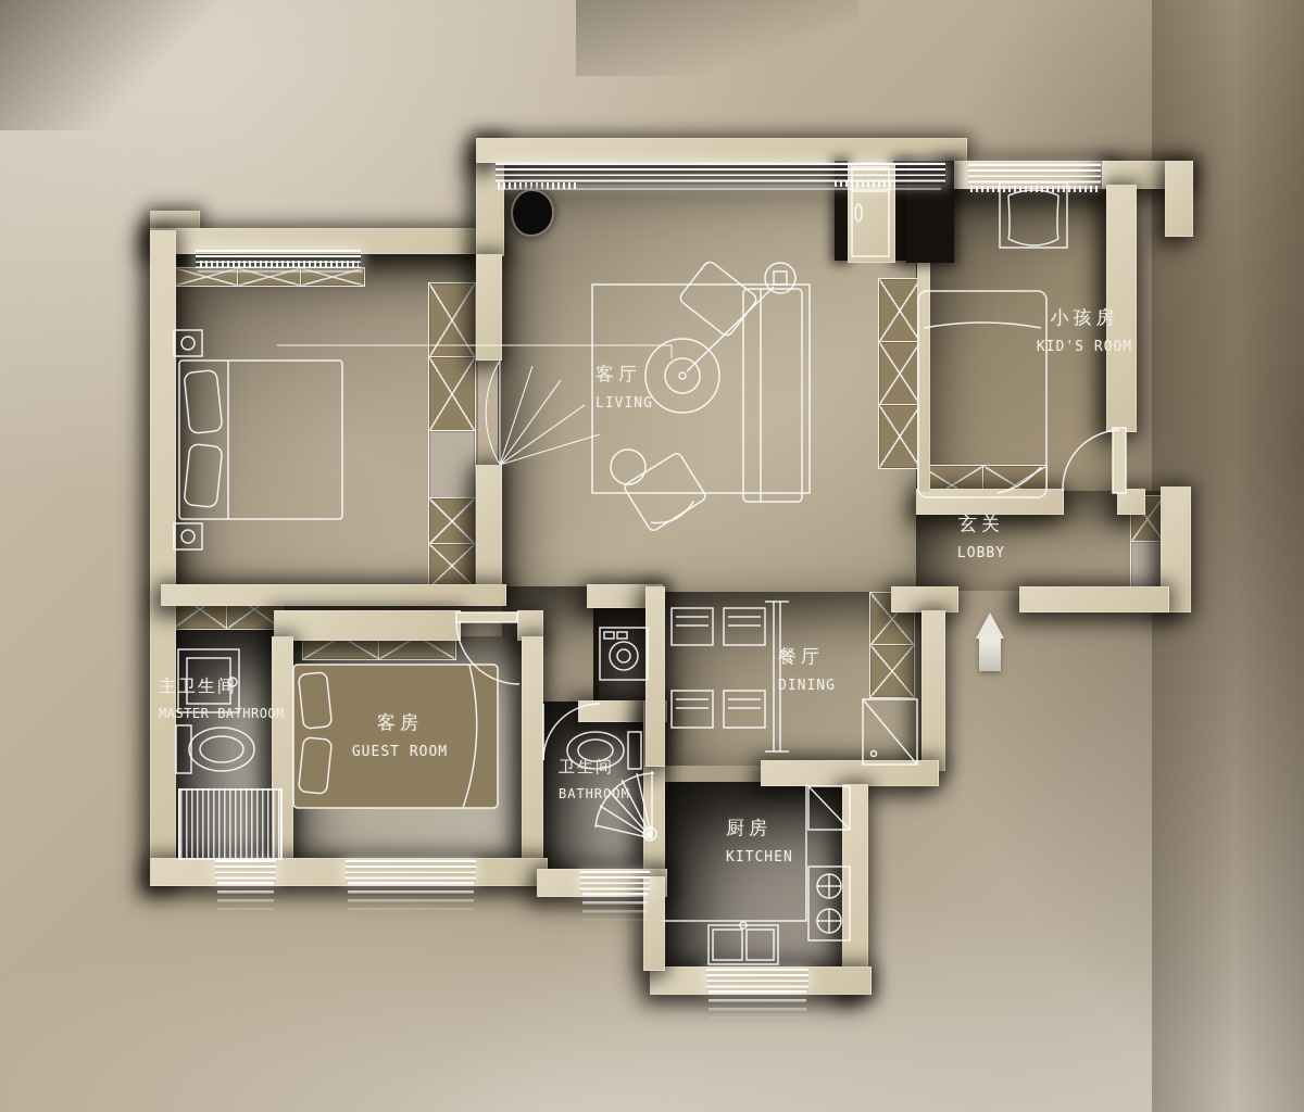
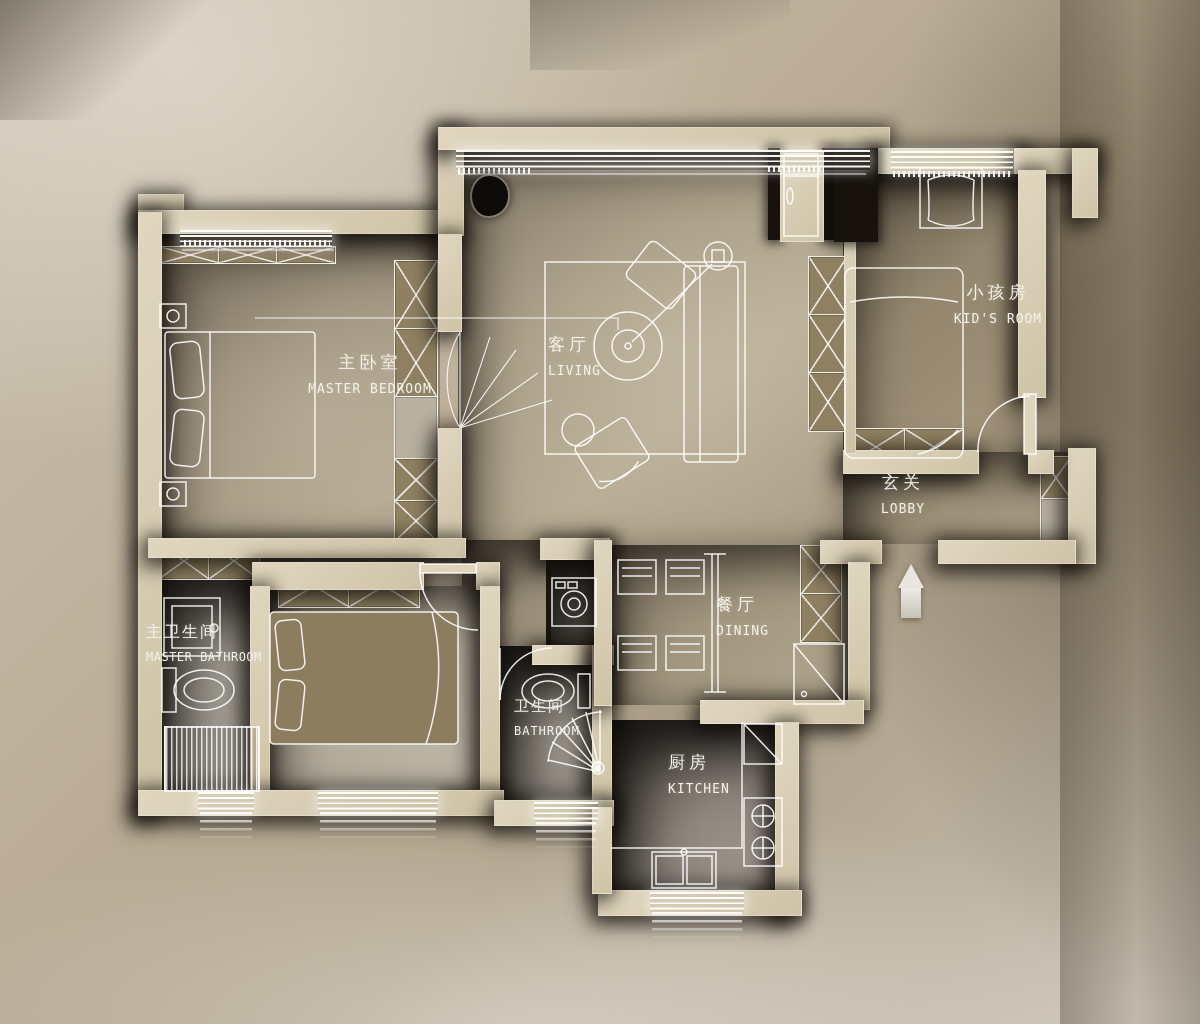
+ 主卧室
+ MASTER BEDROOM
  客厅
  LIVING
  小孩房
  KID'S ROOM
  玄关
  LOBBY
  餐厅
  DINING
  主卫生间
  MASTER BATHROOM
- 客房
- GUEST ROOM
  卫生间
  BATHROOM
  厨房
  KITCHEN
